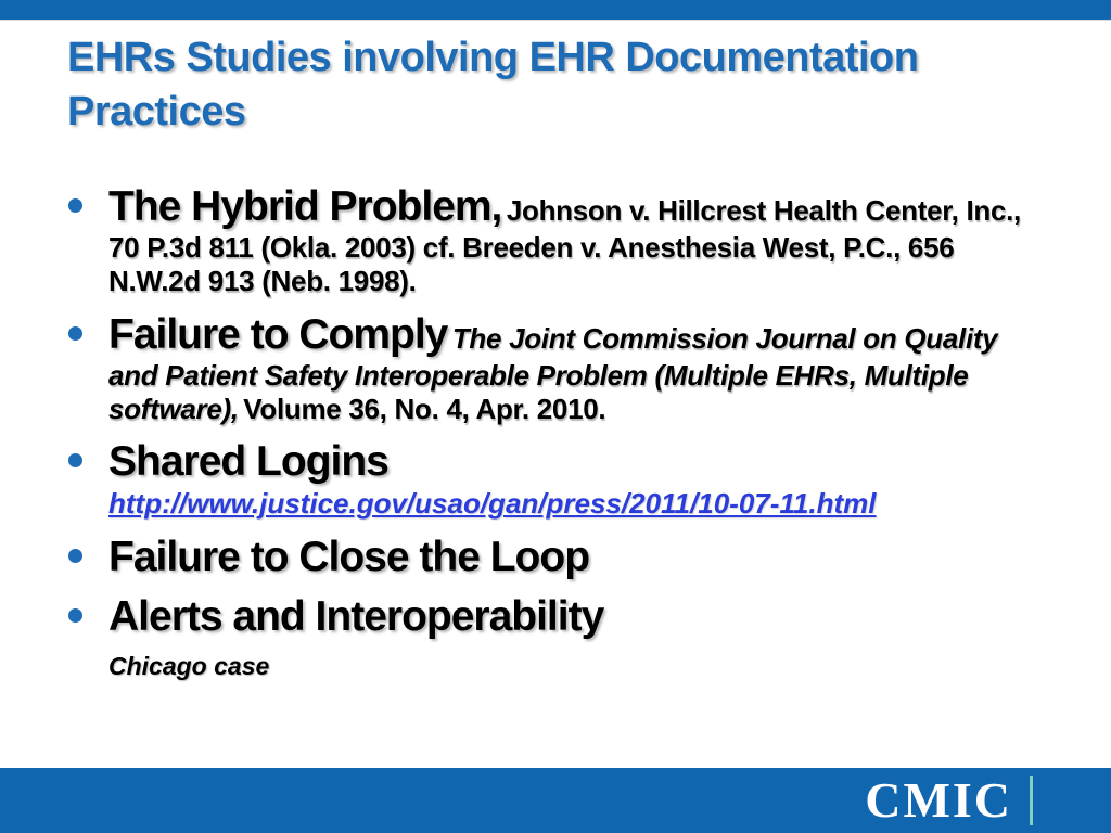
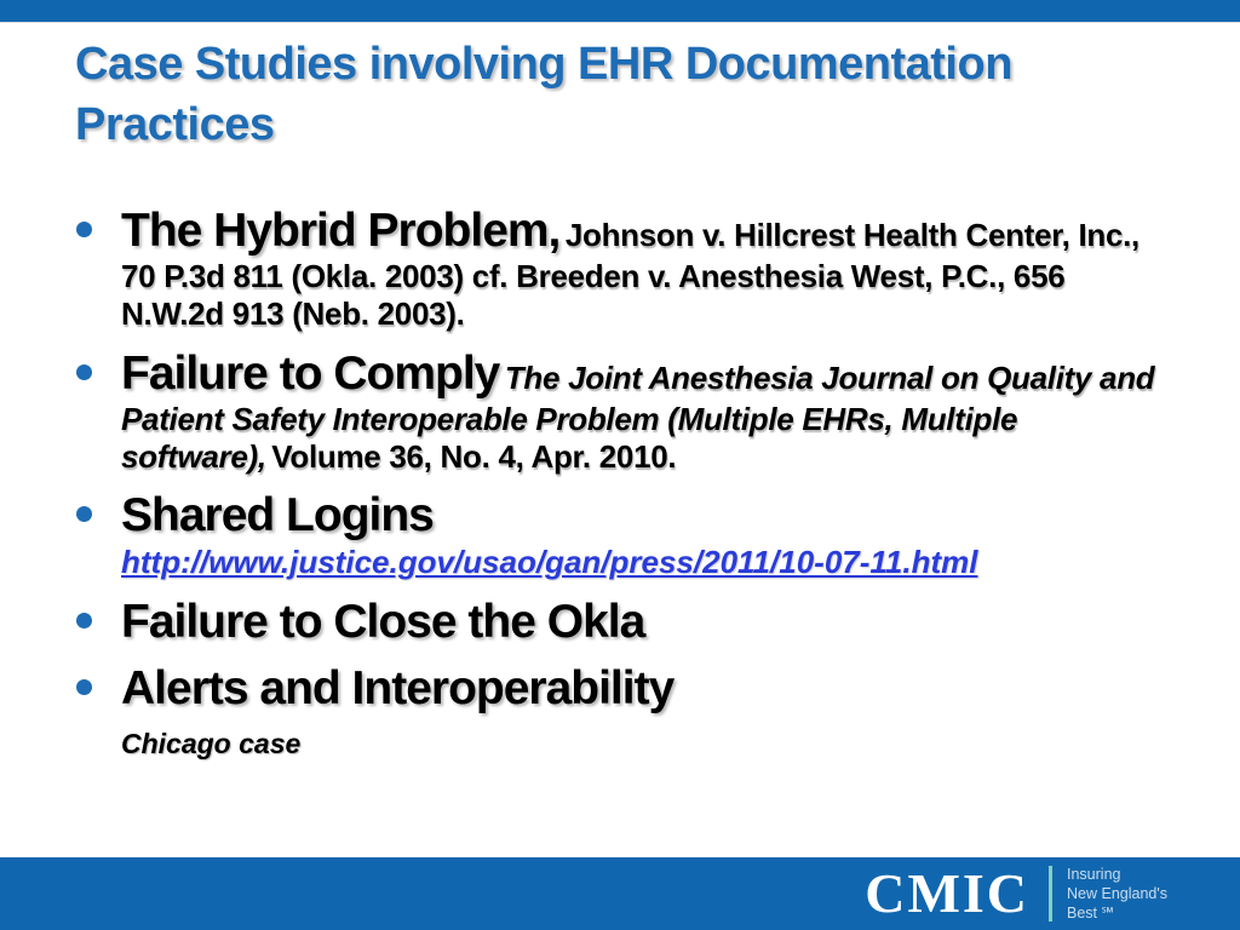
- EHRs Studies involving EHR Documentation Practices
+ Case Studies involving EHR Documentation Practices
- The Hybrid Problem, Johnson v. Hillcrest Health Center, Inc., 70 P.3d 811 (Okla. 2003) cf. Breeden v. Anesthesia West, P.C., 656 N.W.2d 913 (Neb. 1998).
+ The Hybrid Problem, Johnson v. Hillcrest Health Center, Inc., 70 P.3d 811 (Okla. 2003) cf. Breeden v. Anesthesia West, P.C., 656 N.W.2d 913 (Neb. 2003).
- Failure to Comply The Joint Commission Journal on Quality and Patient Safety Interoperable Problem (Multiple EHRs, Multiple software), Volume 36, No. 4, Apr. 2010.
+ Failure to Comply The Joint Anesthesia Journal on Quality and Patient Safety Interoperable Problem (Multiple EHRs, Multiple software), Volume 36, No. 4, Apr. 2010.
  Shared Logins
  http://www.justice.gov/usao/gan/press/2011/10-07-11.html
- Failure to Close the Loop
+ Failure to Close the Okla
  Alerts and Interoperability
  Chicago case
  CMIC
+ Insuring
+ New England's
+ Best ℠
